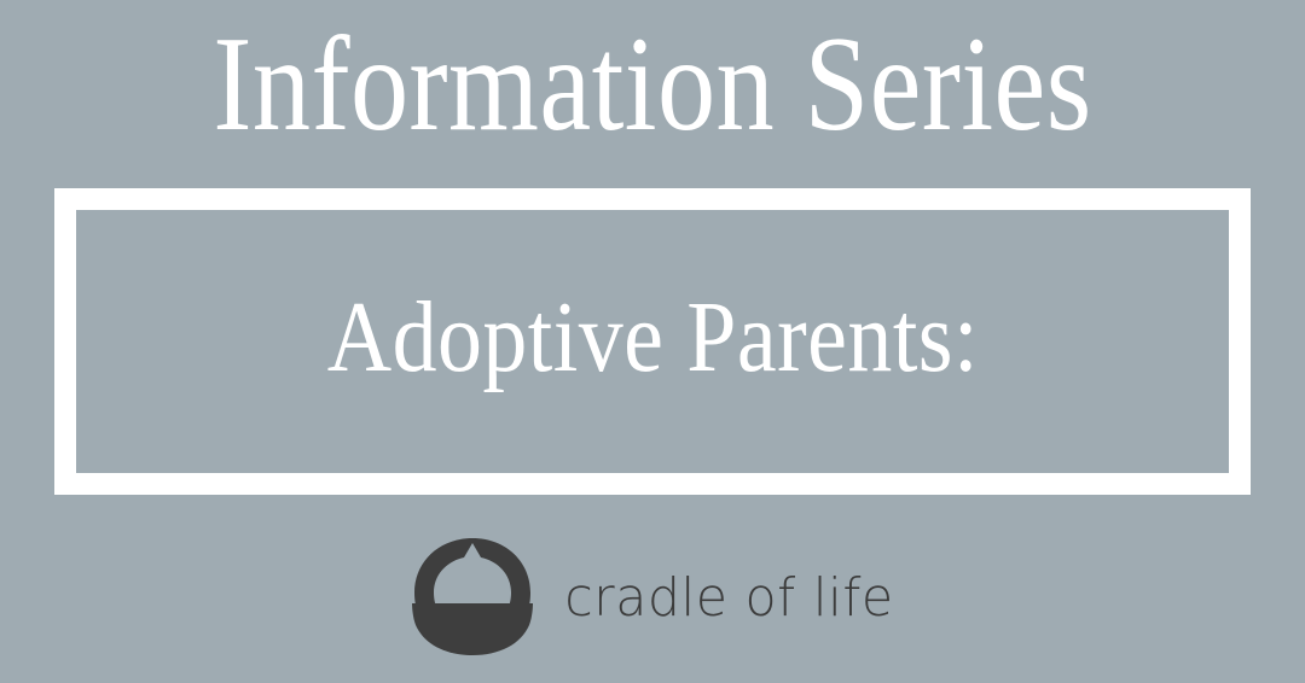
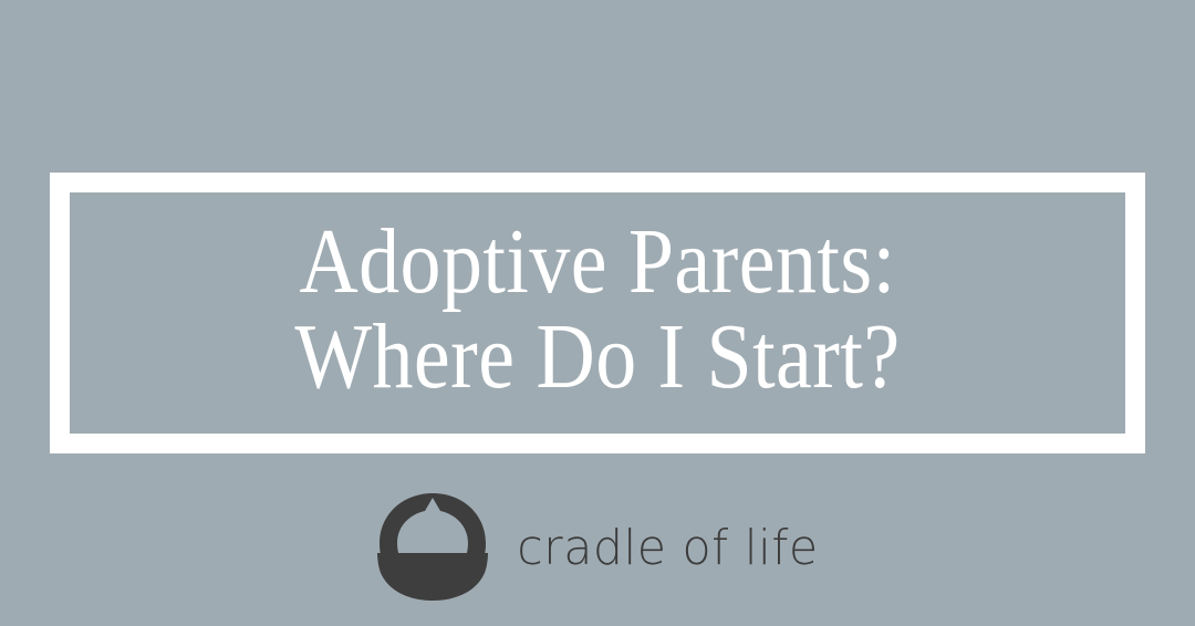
- Information Series
  Adoptive Parents:
+ Where Do I Start?
  cradle of life
